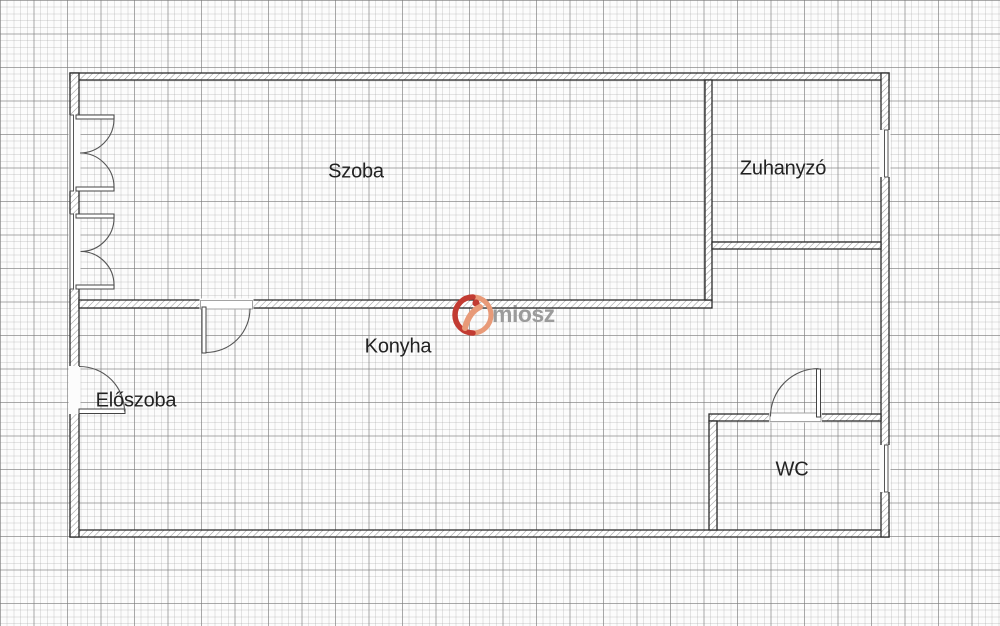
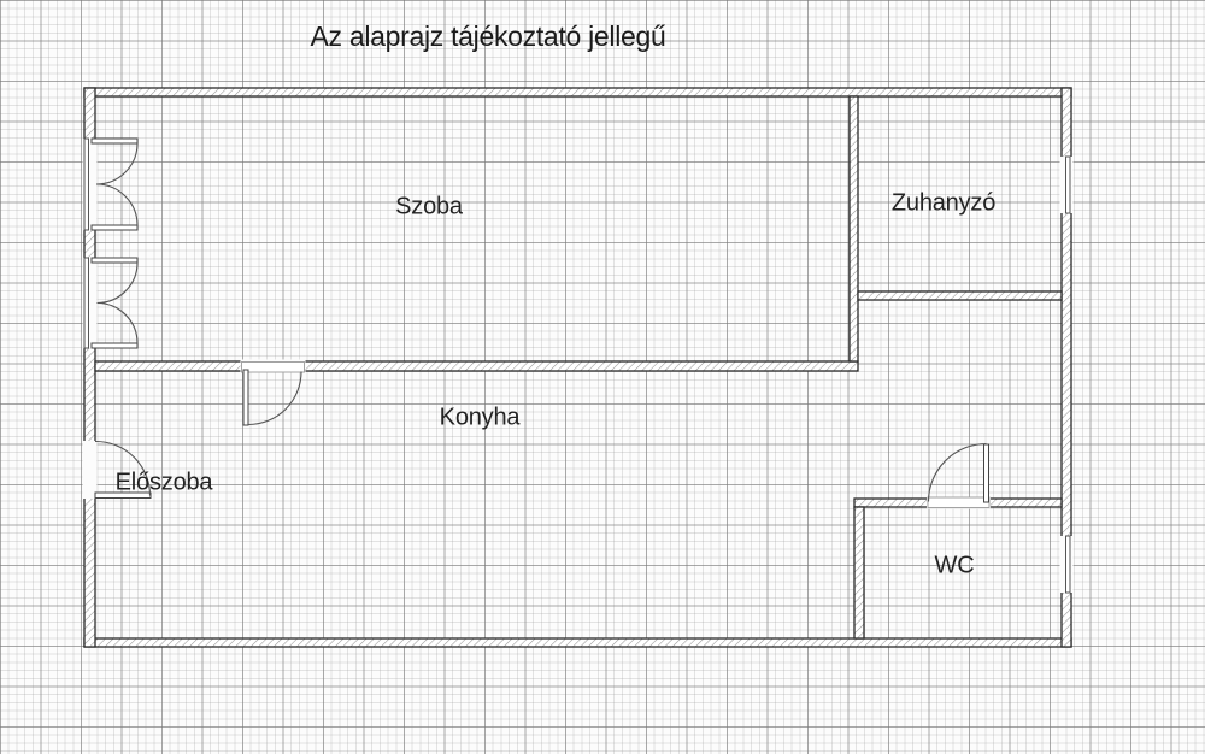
+ Az alaprajz tájékoztató jellegű
  Szoba
  Zuhanyzó
  Konyha
  Előszoba
  WC
- miosz
